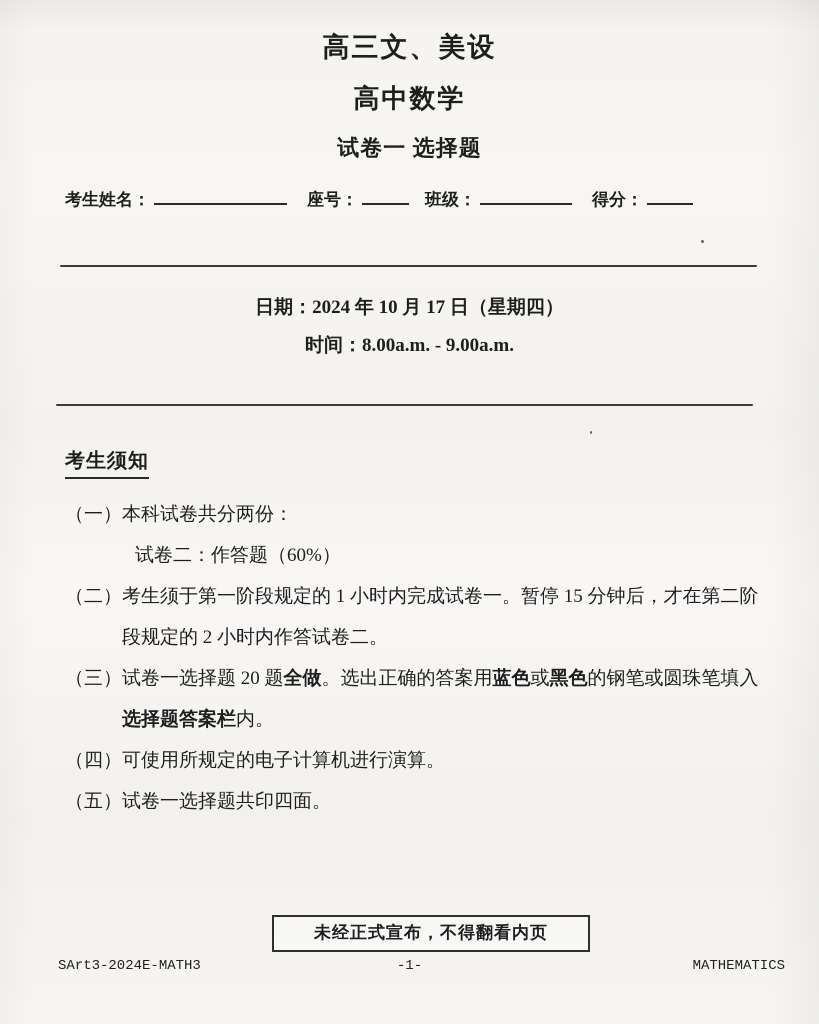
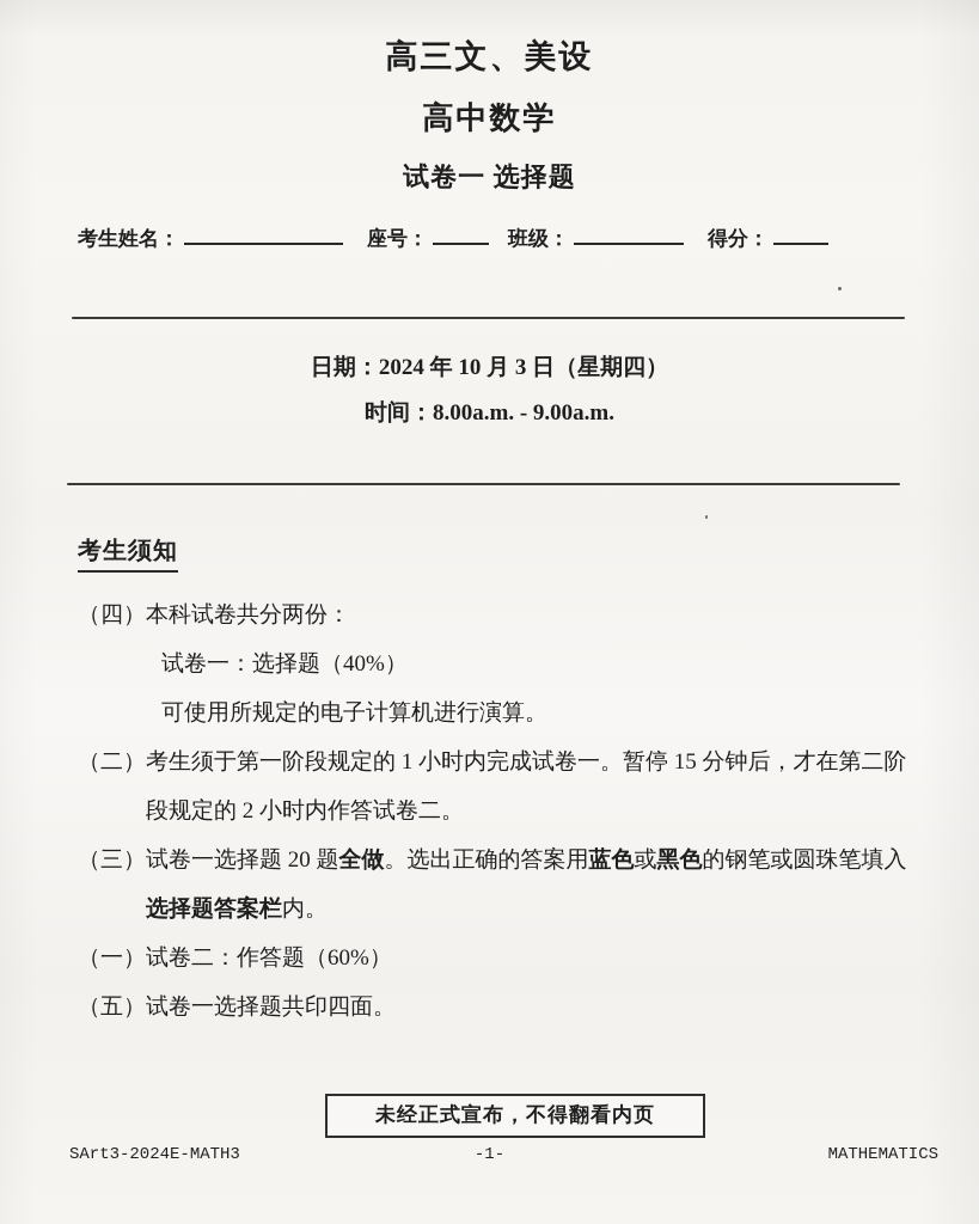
  高三文、美设
  高中数学
  试卷一 选择题
  考生姓名：
  座号：
  班级：
  得分：
- 日期：2024 年 10 月 17 日（星期四）
+ 日期：2024 年 10 月 3 日（星期四）
  时间：8.00a.m. - 9.00a.m.
  考生须知
- （一）
+ （四）
  本科试卷共分两份：
+ 试卷一：选择题（40%）
- 试卷二：作答题（60%）
+ 可使用所规定的电子计算机进行演算。
  （二）
  考生须于第一阶段规定的 1 小时内完成试卷一。暂停 15 分钟后，才在第二阶段规定的 2 小时内作答试卷二。
  （三）
  试卷一选择题 20 题全做。选出正确的答案用蓝色或黑色的钢笔或圆珠笔填入选择题答案栏内。
- （四）
+ （一）
- 可使用所规定的电子计算机进行演算。
+ 试卷二：作答题（60%）
  （五）
  试卷一选择题共印四面。
  未经正式宣布，不得翻看内页
  SArt3-2024E-MATH3
  -1-
  MATHEMATICS
